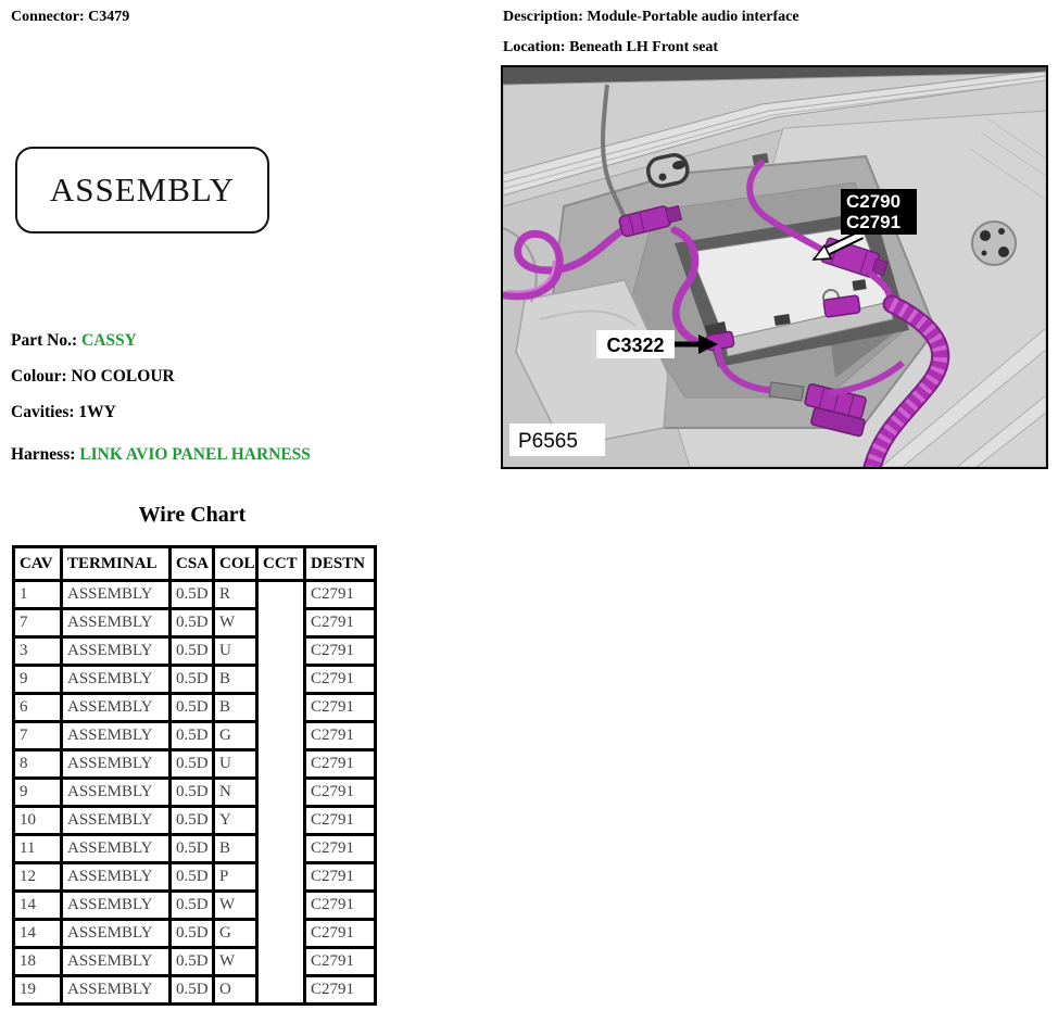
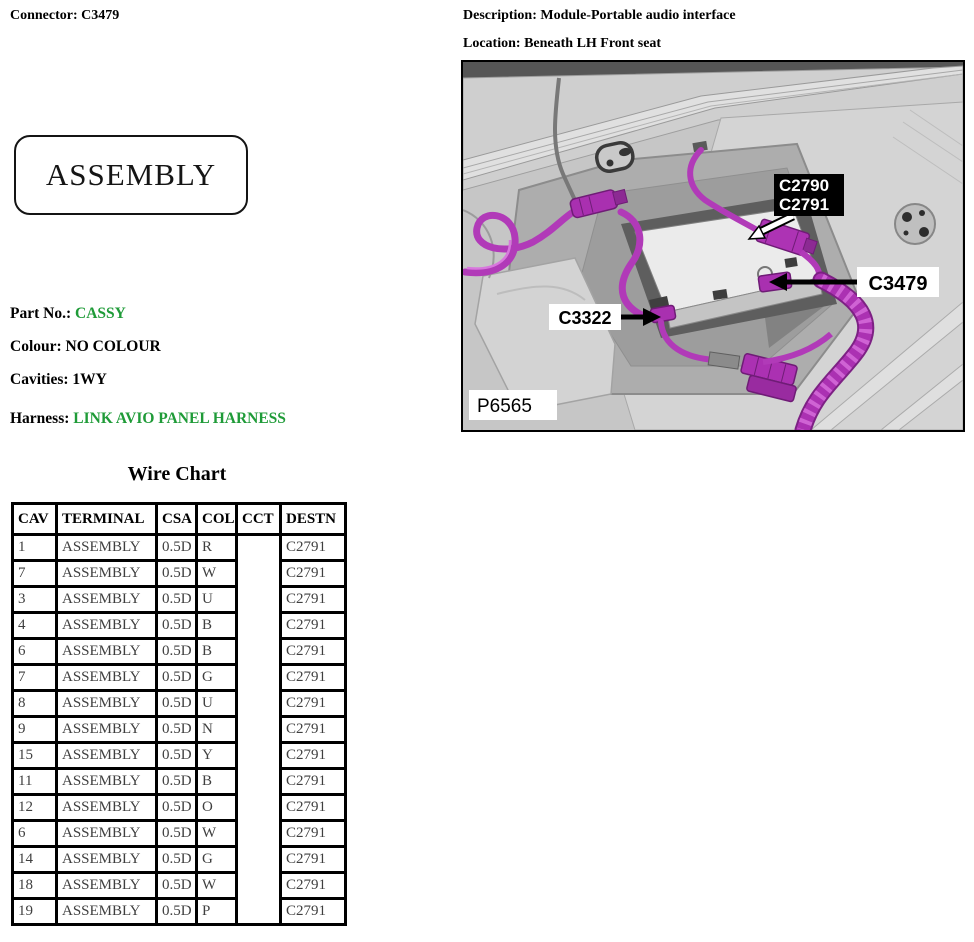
  Connector: C3479
  Description: Module-Portable audio interface
  Location: Beneath LH Front seat
  ASSEMBLY
  Part No.: CASSY
  Colour: NO COLOUR
  Cavities: 1WY
  Harness: LINK AVIO PANEL HARNESS
  C2790
  C2791
+ C3479
  C3322
  P6565
  Wire Chart
  CAV	TERMINAL	CSA	COL	CCT	DESTN
  1	ASSEMBLY	0.5D	R		C2791
  7	ASSEMBLY	0.5D	W	C2791
  3	ASSEMBLY	0.5D	U	C2791
- 9	ASSEMBLY	0.5D	B	C2791
+ 4	ASSEMBLY	0.5D	B	C2791
  6	ASSEMBLY	0.5D	B	C2791
  7	ASSEMBLY	0.5D	G	C2791
  8	ASSEMBLY	0.5D	U	C2791
  9	ASSEMBLY	0.5D	N	C2791
- 10	ASSEMBLY	0.5D	Y	C2791
+ 15	ASSEMBLY	0.5D	Y	C2791
  11	ASSEMBLY	0.5D	B	C2791
- 12	ASSEMBLY	0.5D	P	C2791
+ 12	ASSEMBLY	0.5D	O	C2791
- 14	ASSEMBLY	0.5D	W	C2791
+ 6	ASSEMBLY	0.5D	W	C2791
  14	ASSEMBLY	0.5D	G	C2791
  18	ASSEMBLY	0.5D	W	C2791
- 19	ASSEMBLY	0.5D	O	C2791
+ 19	ASSEMBLY	0.5D	P	C2791
